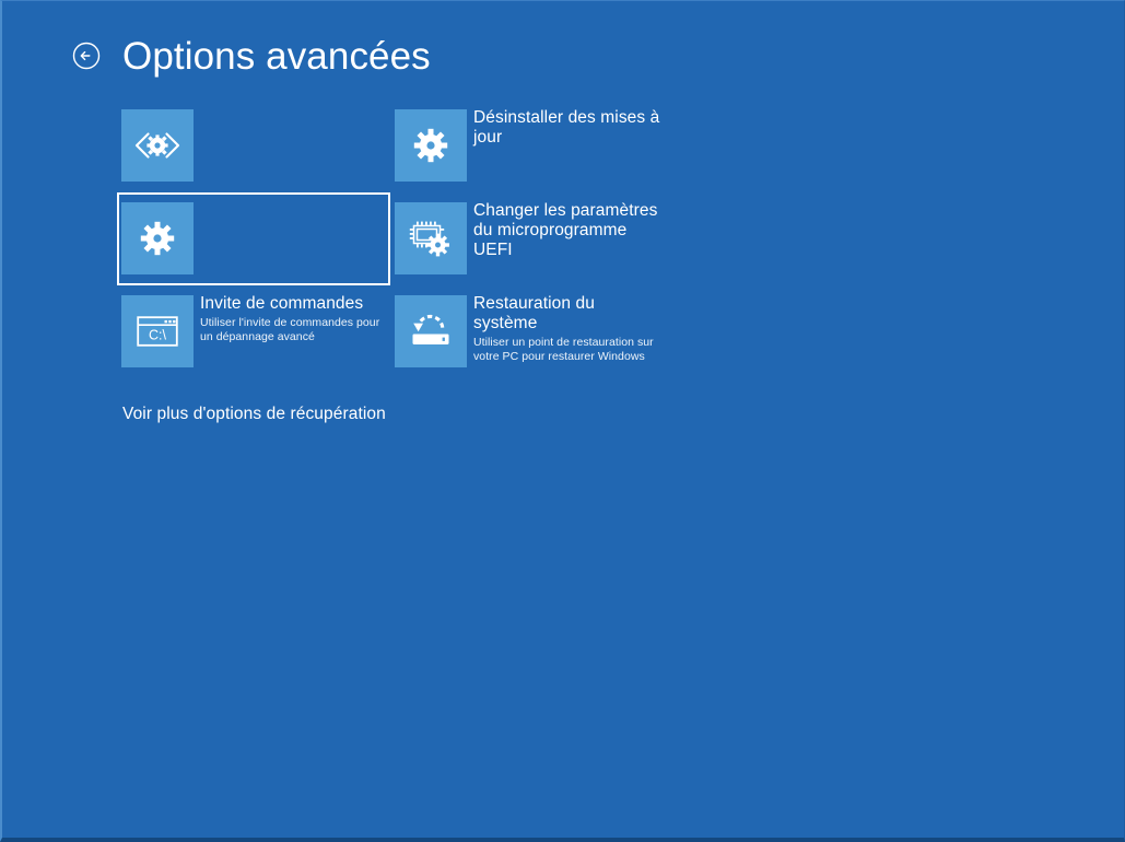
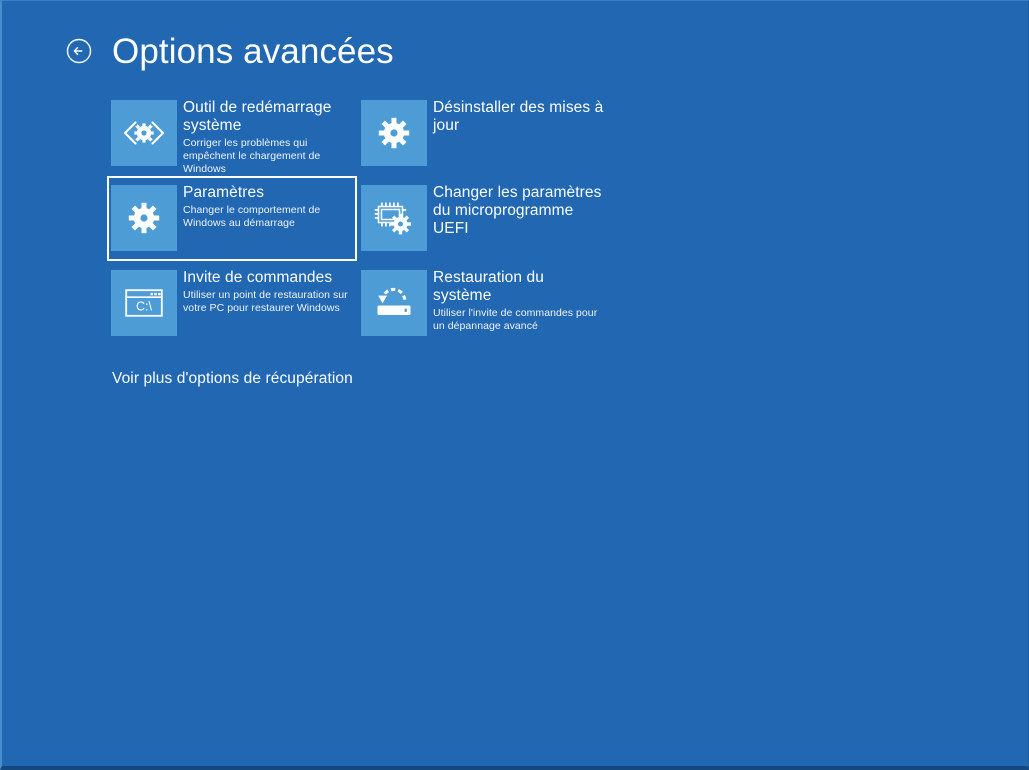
  Options avancées
+ Outil de redémarrage système
+ Corriger les problèmes qui empêchent le chargement de Windows
  Désinstaller des mises à jour
+ Paramètres
+ Changer le comportement de Windows au démarrage
  Changer les paramètres du microprogramme UEFI
  C:\
  Invite de commandes
- Utiliser l'invite de commandes pour un dépannage avancé
+ Utiliser un point de restauration sur votre PC pour restaurer Windows
  Restauration du système
- Utiliser un point de restauration sur votre PC pour restaurer Windows
+ Utiliser l'invite de commandes pour un dépannage avancé
  Voir plus d'options de récupération
